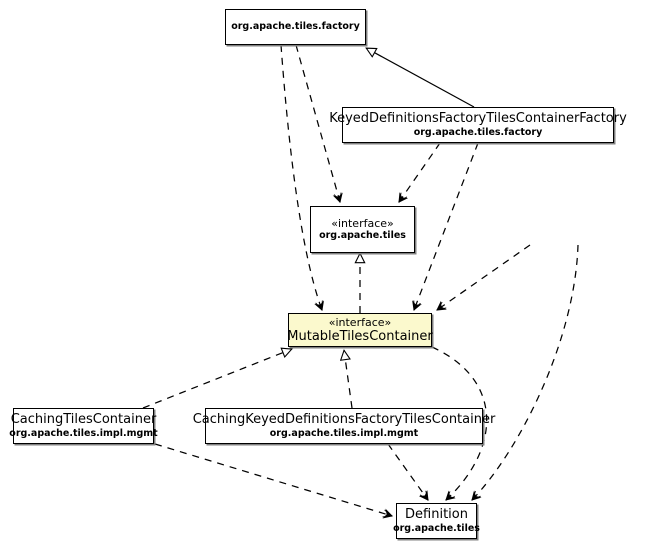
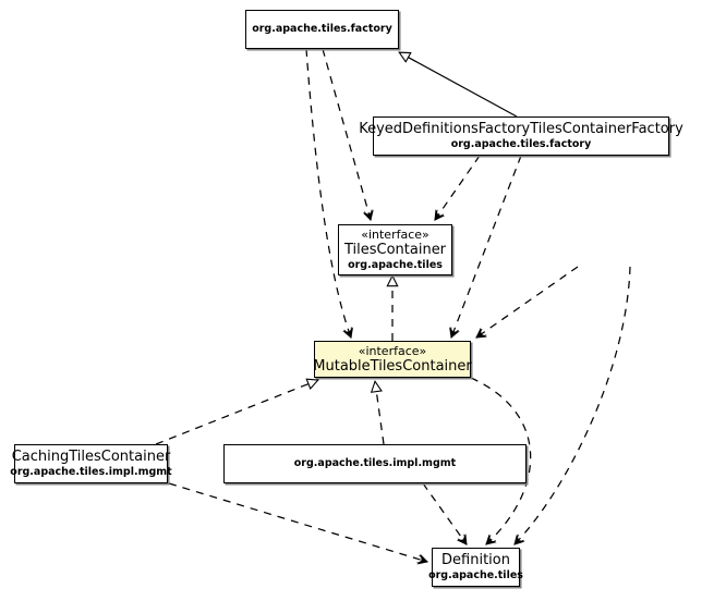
  org.apache.tiles.factory
  KeyedDefinitionsFactoryTilesContainerFactory
  org.apache.tiles.factory
  «interface»
+ TilesContainer
  org.apache.tiles
  «interface»
  MutableTilesContainer
  CachingTilesContainer
  org.apache.tiles.impl.mgmt
- CachingKeyedDefinitionsFactoryTilesContainer
  org.apache.tiles.impl.mgmt
  Definition
  org.apache.tiles
